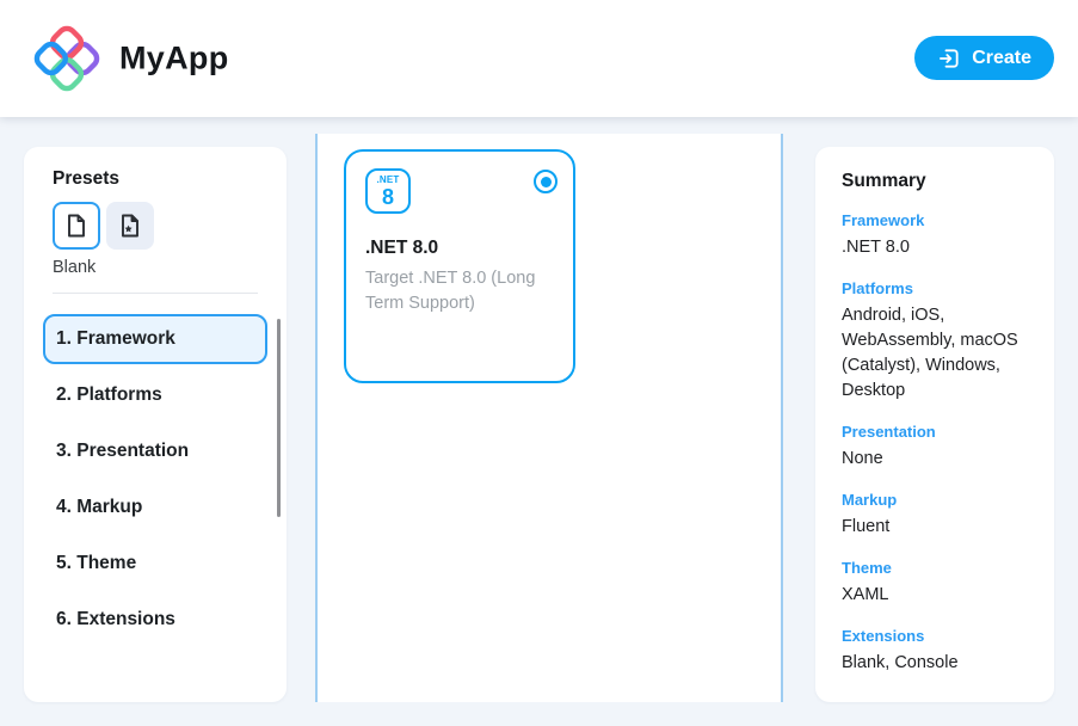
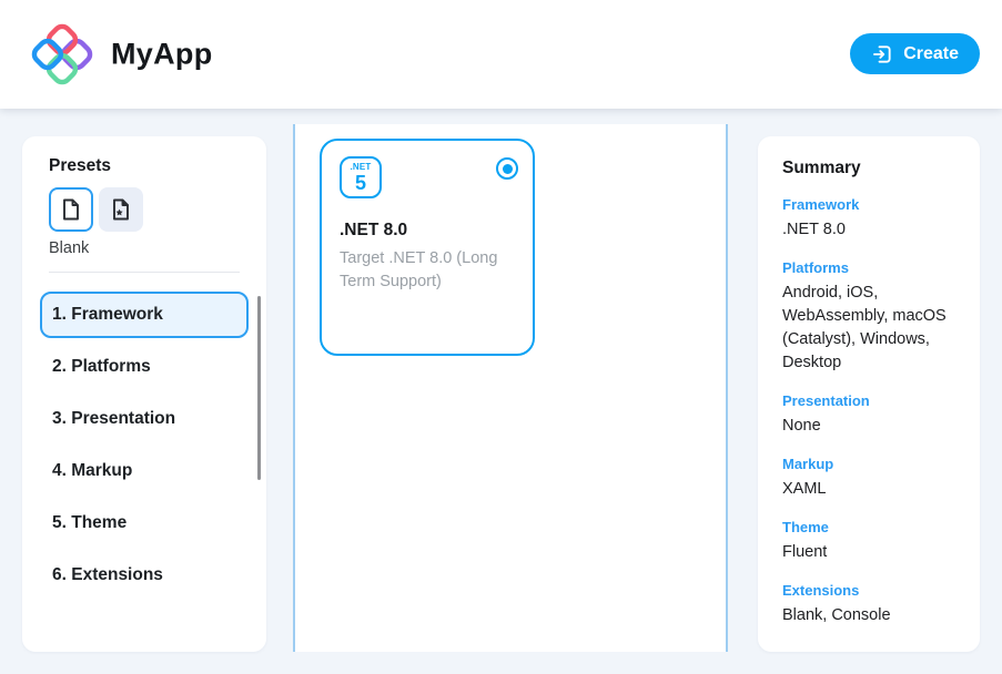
  MyApp
  Create
  Presets
  Blank
  1. Framework
  2. Platforms
  3. Presentation
  4. Markup
  5. Theme
  6. Extensions
  .NET
- 8
+ 5
  .NET 8.0
  Target .NET 8.0 (Long Term Support)
  Summary
  Framework
  .NET 8.0
  Platforms
  Android, iOS, WebAssembly, macOS (Catalyst), Windows, Desktop
  Presentation
  None
  Markup
- Fluent
+ XAML
  Theme
- XAML
+ Fluent
  Extensions
  Blank, Console
